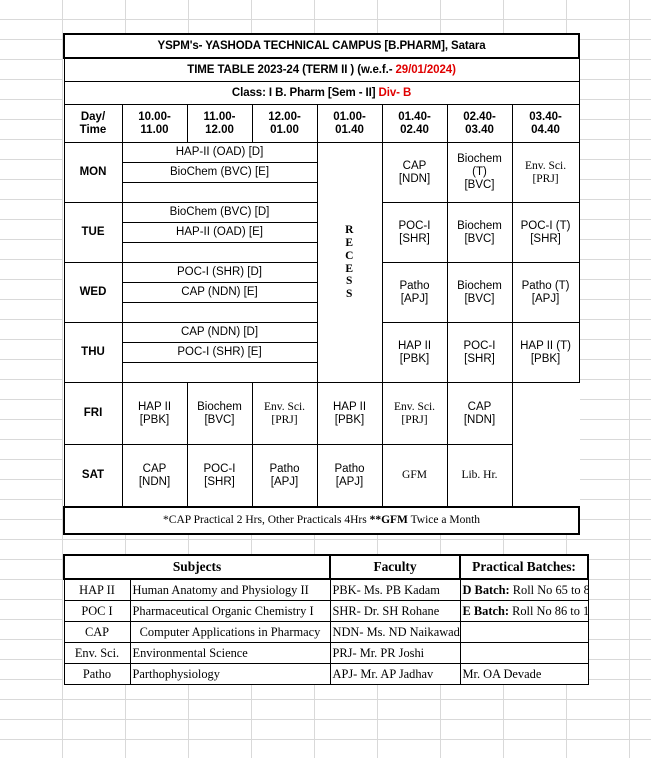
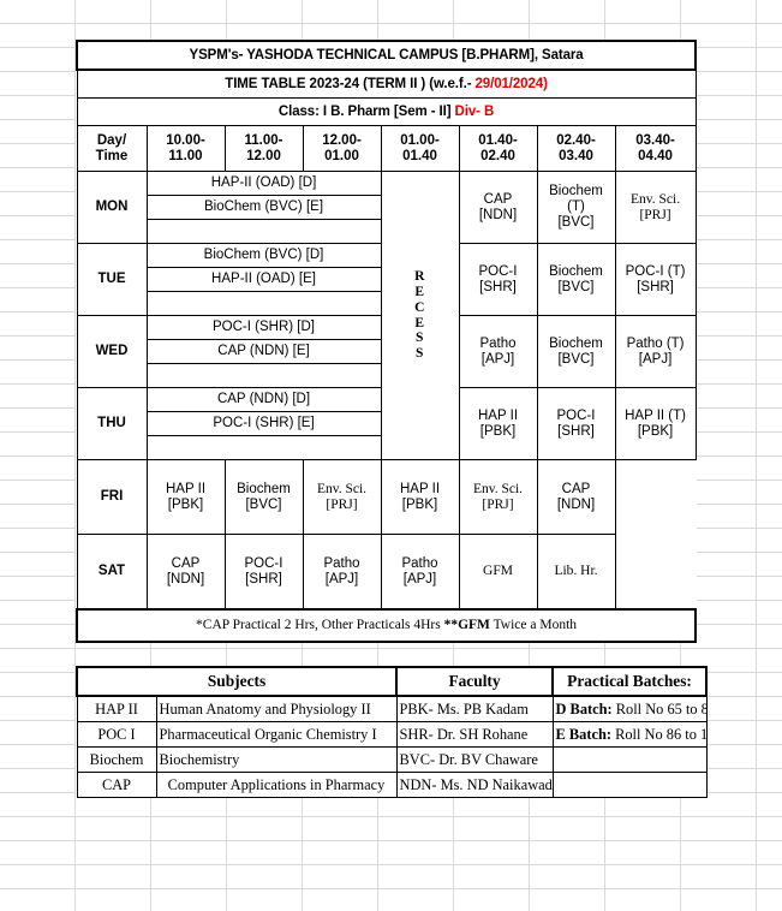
  YSPM's- YASHODA TECHNICAL CAMPUS [B.PHARM], Satara
  TIME TABLE 2023-24 (TERM II ) (w.e.f.- 29/01/2024)
  Class: I B. Pharm [Sem - II] Div- B
  Day/Time	10.00-11.00	11.00-12.00	12.00-01.00	01.00-01.40	01.40-02.40	02.40-03.40	03.40-04.40
  MON	HAP-II (OAD) [D]	R E C E S S	CAP[NDN]	Biochem(T)[BVC]	Env. Sci.[PRJ]
  BioChem (BVC) [E]
  TUE	BioChem (BVC) [D]	POC-I[SHR]	Biochem[BVC]	POC-I (T)[SHR]
  HAP-II (OAD) [E]
  WED	POC-I (SHR) [D]	Patho[APJ]	Biochem[BVC]	Patho (T)[APJ]
  CAP (NDN) [E]
  THU	CAP (NDN) [D]	HAP II[PBK]	POC-I[SHR]	HAP II (T)[PBK]
  POC-I (SHR) [E]
  FRI	HAP II[PBK]	Biochem[BVC]	Env. Sci.[PRJ]	HAP II[PBK]	Env. Sci.[PRJ]	CAP[NDN]
  SAT	CAP[NDN]	POC-I[SHR]	Patho[APJ]	Patho[APJ]	GFM	Lib. Hr.
  *CAP Practical 2 Hrs, Other Practicals 4Hrs **GFM Twice a Month
  Subjects	Faculty	Practical Batches:
  HAP II	Human Anatomy and Physiology II	PBK- Ms. PB Kadam	D Batch: Roll No 65 to 8
  POC I	Pharmaceutical Organic Chemistry I	SHR- Dr. SH Rohane	E Batch: Roll No 86 to 1
+ Biochem	Biochemistry	BVC- Dr. BV Chaware
  CAP	Computer Applications in Pharmacy	NDN- Ms. ND Naikawad
- Env. Sci.	Environmental Science	PRJ- Mr. PR Joshi
- Patho	Parthophysiology	APJ- Mr. AP Jadhav	Mr. OA Devade
